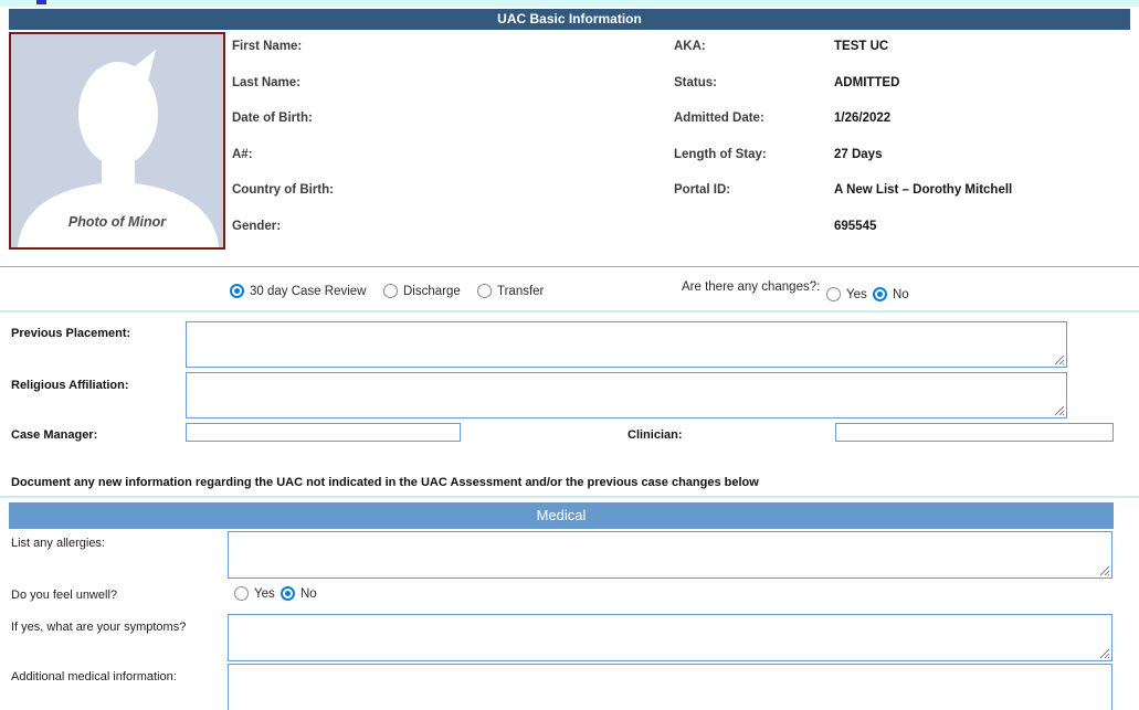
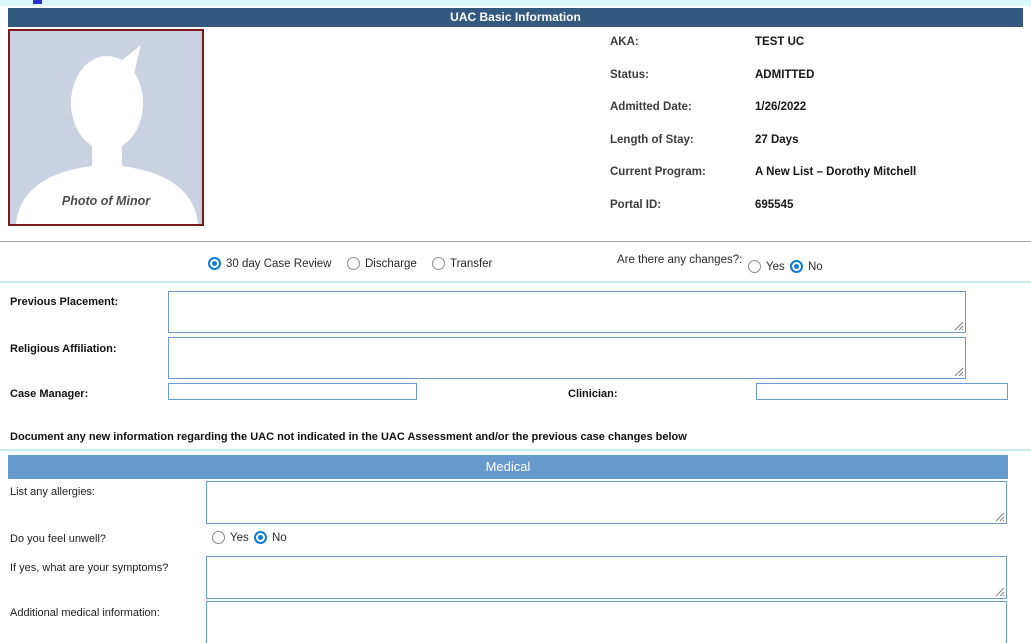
  UAC Basic Information
  Photo of Minor
- First Name:
- Last Name:
- Date of Birth:
- A#:
- Country of Birth:
- Gender:
  AKA:
  Status:
  Admitted Date:
  Length of Stay:
+ Current Program:
  Portal ID:
  TEST UC
  ADMITTED
  1/26/2022
  27 Days
  A New List – Dorothy Mitchell
  695545
  30 day Case Review
  Discharge
  Transfer
  Are there any changes?:
  Yes
  No
  Previous Placement:
  Religious Affiliation:
  Case Manager:
  Clinician:
  Document any new information regarding the UAC not indicated in the UAC Assessment and/or the previous case changes below
  Medical
  List any allergies:
  Do you feel unwell?
  Yes
  No
  If yes, what are your symptoms?
  Additional medical information:
